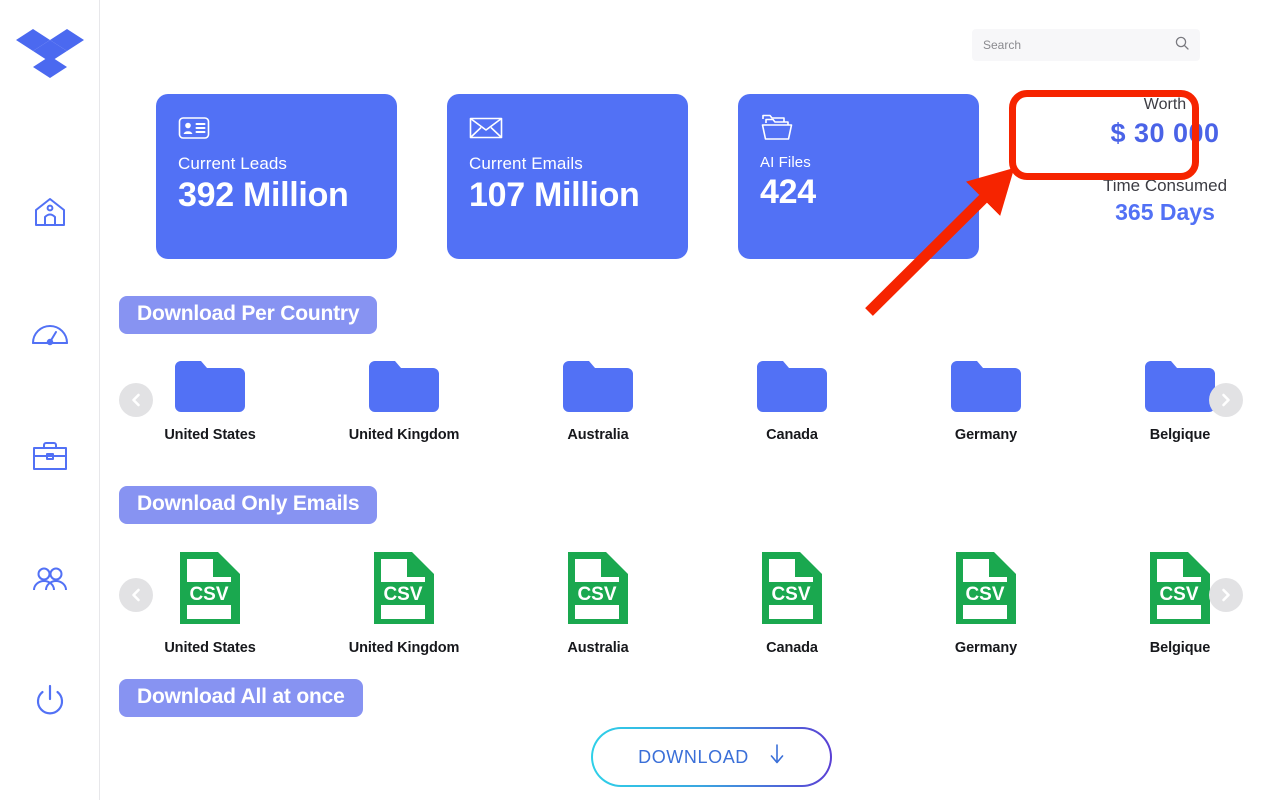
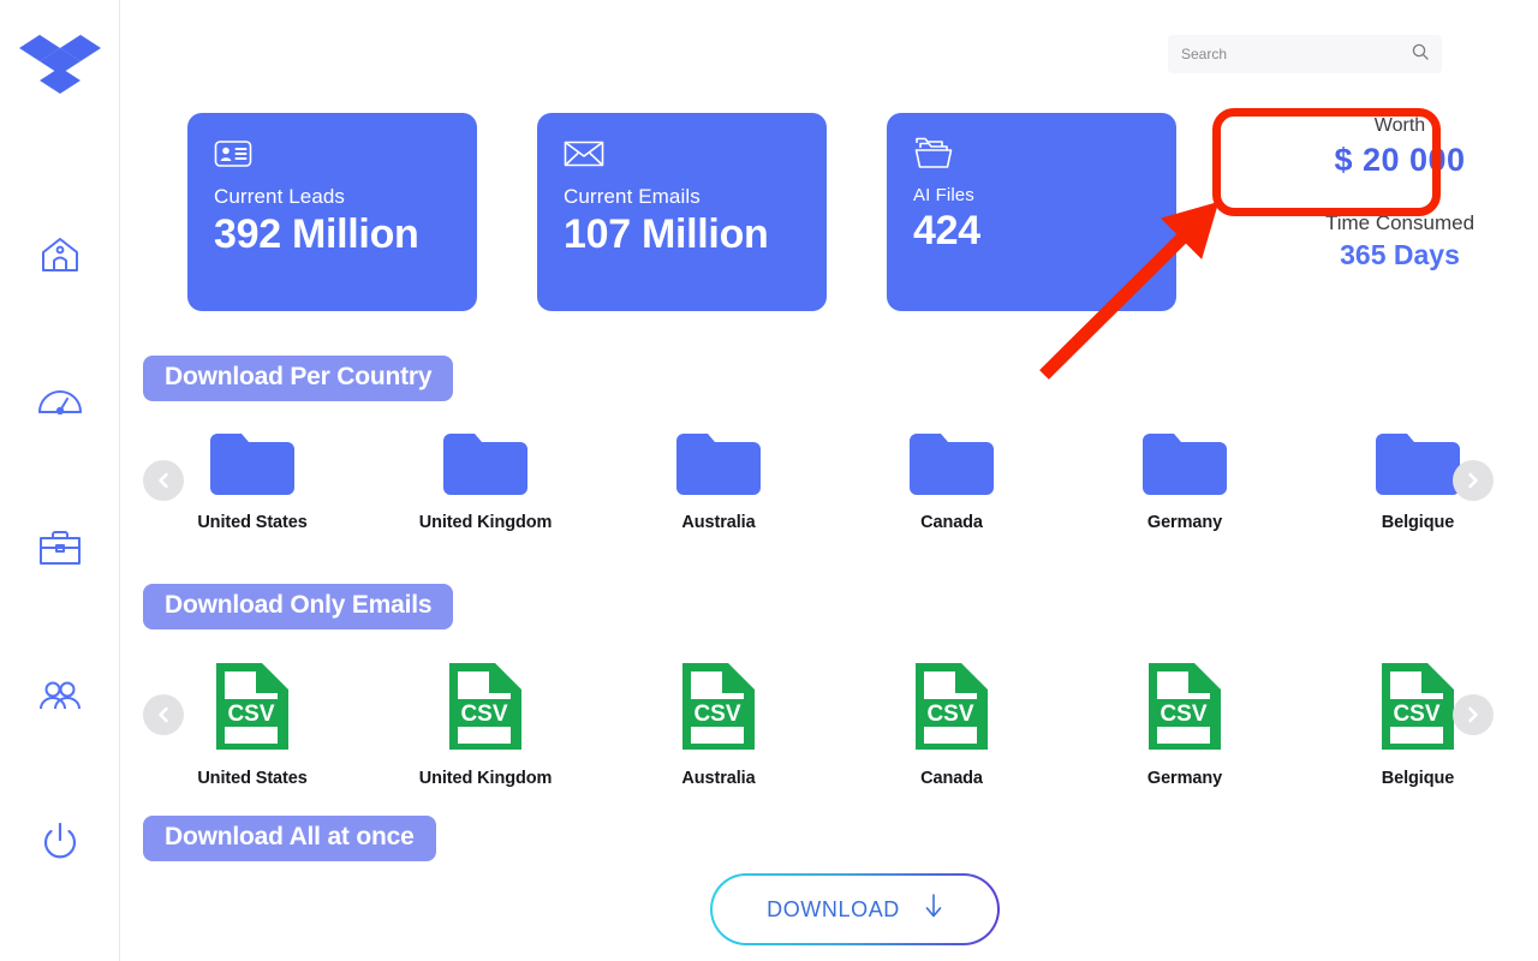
  Search
  Current Leads
  392 Million
  Current Emails
  107 Million
  AI Files
  424
  Worth
- $ 30 000
+ $ 20 000
  Time Consumed
  365 Days
  Download Per Country
  United States
  United Kingdom
  Australia
  Canada
  Germany
  Belgique
  Download Only Emails
  CSV
  United States
  CSV
  United Kingdom
  CSV
  Australia
  CSV
  Canada
  CSV
  Germany
  CSV
  Belgique
  Download All at once
  DOWNLOAD
